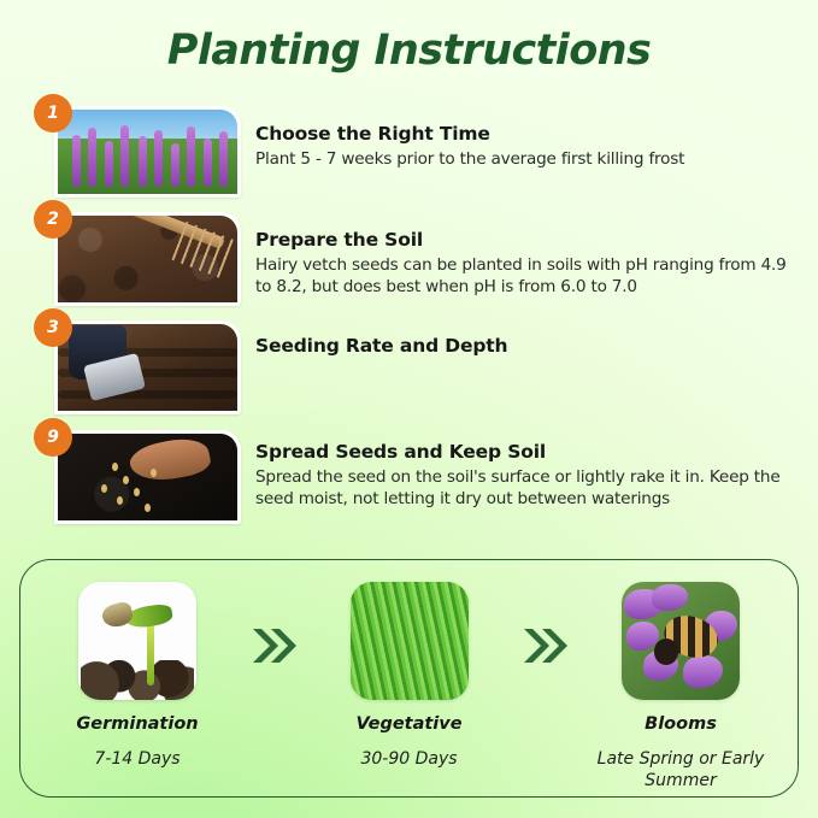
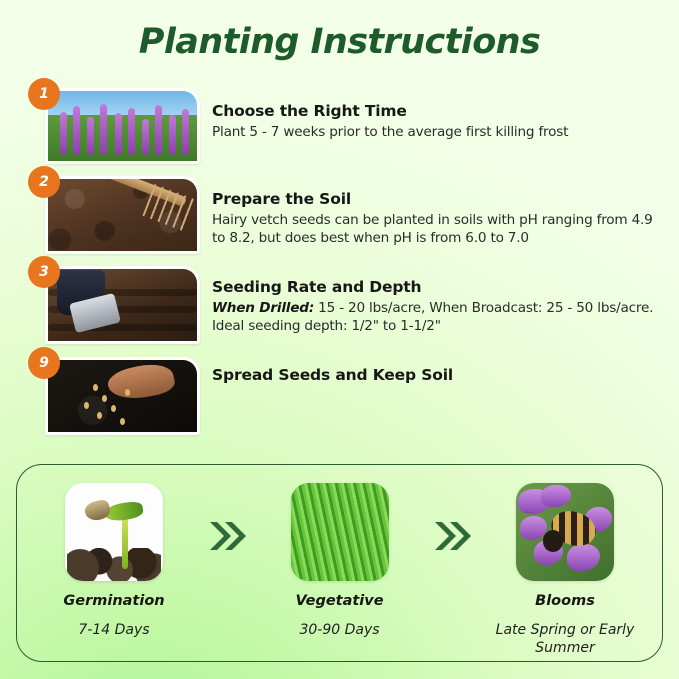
  Planting Instructions
  1
  Choose the Right Time
  Plant 5 - 7 weeks prior to the average first killing frost
  2
  Prepare the Soil
  Hairy vetch seeds can be planted in soils with pH ranging from 4.9 to 8.2, but does best when pH is from 6.0 to 7.0
  3
  Seeding Rate and Depth
+ When Drilled: 15 - 20 lbs/acre, When Broadcast: 25 - 50 lbs/acre. Ideal seeding depth: 1/2" to 1-1/2"
  9
  Spread Seeds and Keep Soil
- Spread the seed on the soil's surface or lightly rake it in. Keep the seed moist, not letting it dry out between waterings
  Germination
  7-14 Days
  Vegetative
  30-90 Days
  Blooms
  Late Spring or Early Summer
